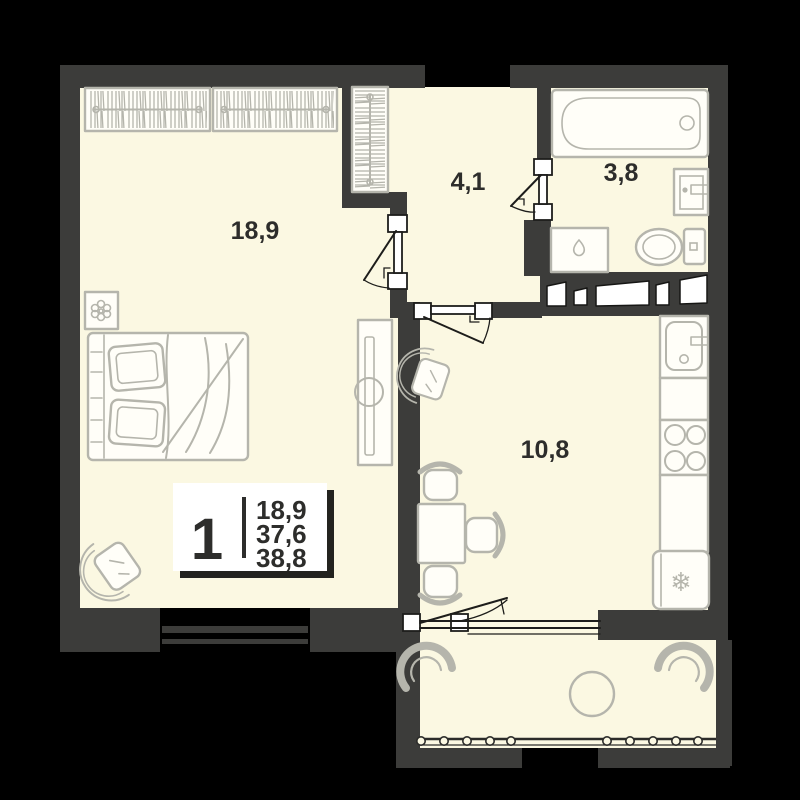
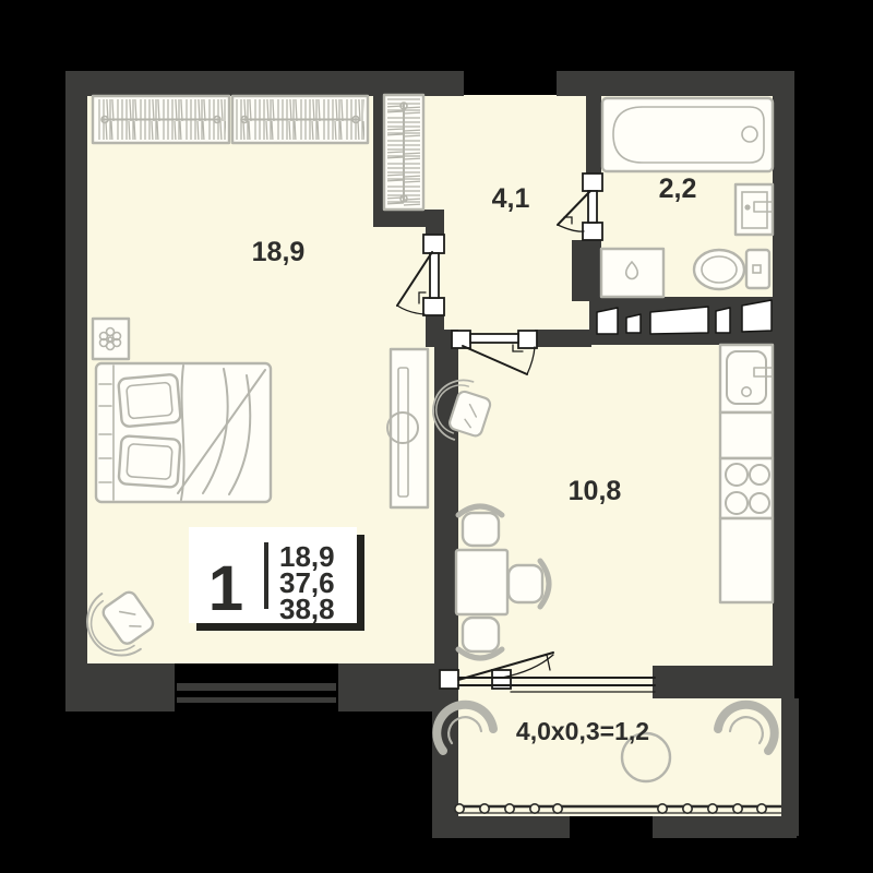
- ❄
  18,9
  4,1
- 3,8
+ 2,2
  10,8
+ 4,0x0,3=1,2
  1
  18,9
  37,6
  38,8
